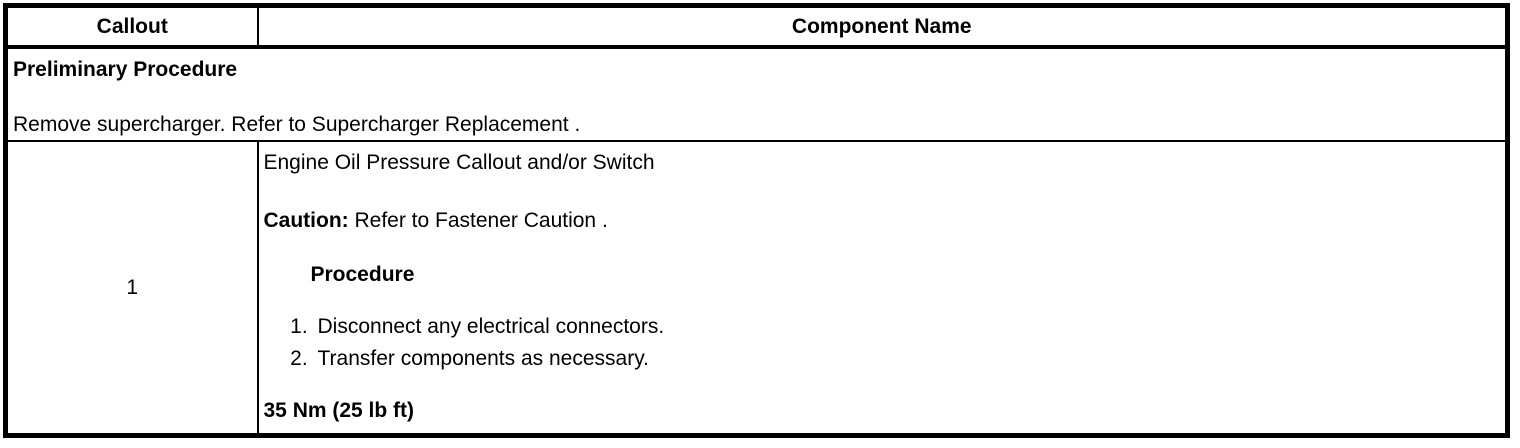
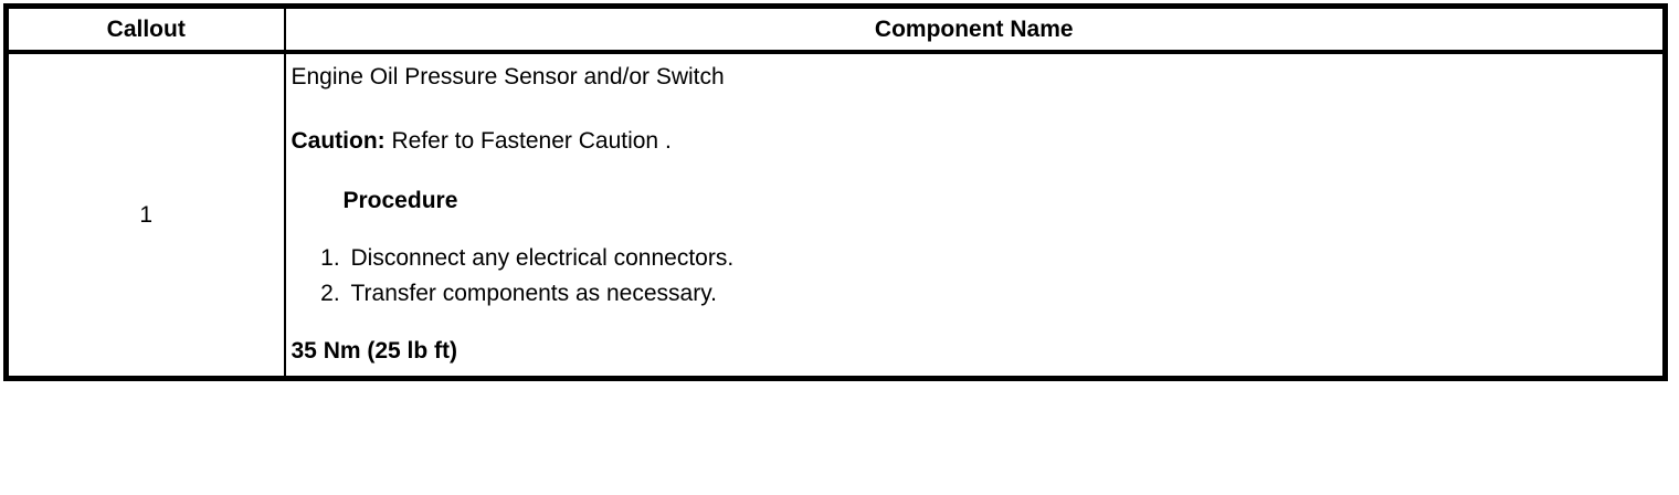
  Callout	Component Name
- Preliminary Procedure Remove supercharger. Refer to Supercharger Replacement .
- 1	Engine Oil Pressure Callout and/or Switch Caution: Refer to Fastener Caution . Procedure Disconnect any electrical connectors. Transfer components as necessary. 35 Nm (25 lb ft)
+ 1	Engine Oil Pressure Sensor and/or Switch Caution: Refer to Fastener Caution . Procedure Disconnect any electrical connectors. Transfer components as necessary. 35 Nm (25 lb ft)
